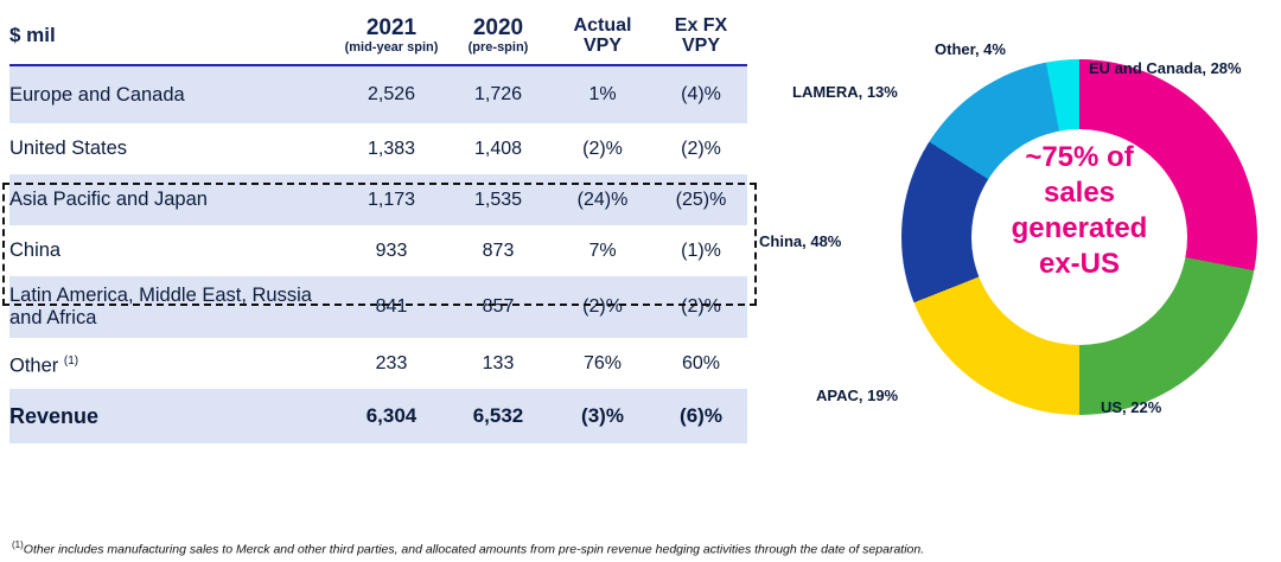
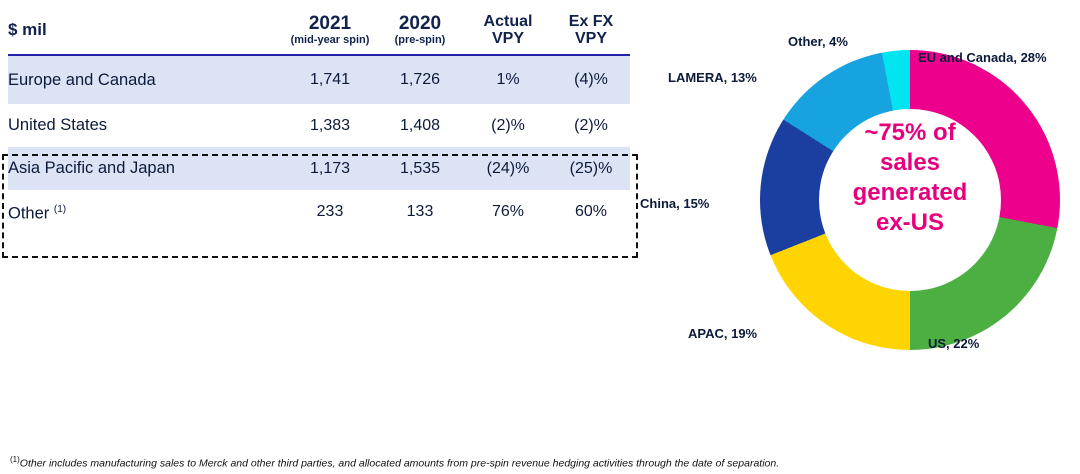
  $ mil	2021 (mid-year spin)	2020 (pre-spin)	Actual VPY	Ex FX VPY
- Europe and Canada	2,526	1,726	1%	(4)%
+ Europe and Canada	1,741	1,726	1%	(4)%
  United States	1,383	1,408	(2)%	(2)%
  Asia Pacific and Japan	1,173	1,535	(24)%	(25)%
- China	933	873	7%	(1)%
- Latin America, Middle East, Russia and Africa	841	857	(2)%	(2)%
  Other (1)	233	133	76%	60%
- Revenue	6,304	6,532	(3)%	(6)%
  ~75% of
  sales
  generated
  ex-US
  Other, 4%
  EU and Canada, 28%
  LAMERA, 13%
- China, 48%
+ China, 15%
  APAC, 19%
  US, 22%
  (1)Other includes manufacturing sales to Merck and other third parties, and allocated amounts from pre-spin revenue hedging activities through the date of separation.
